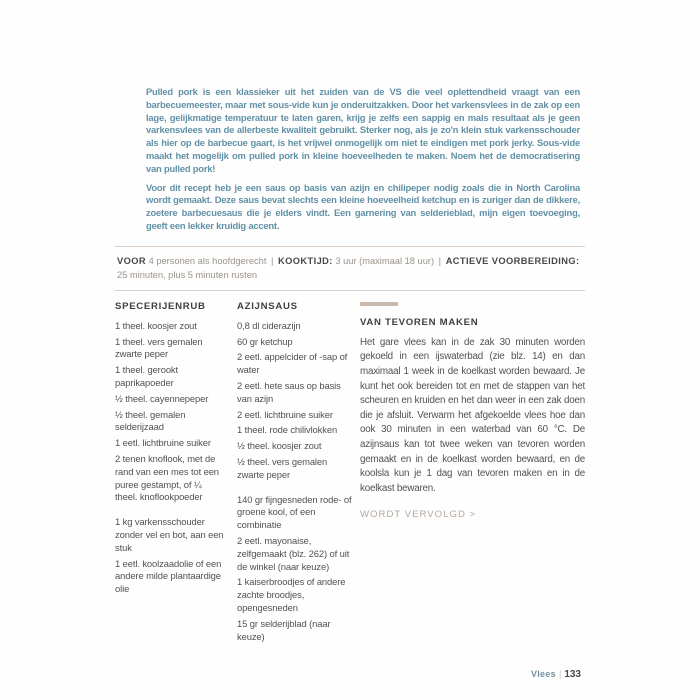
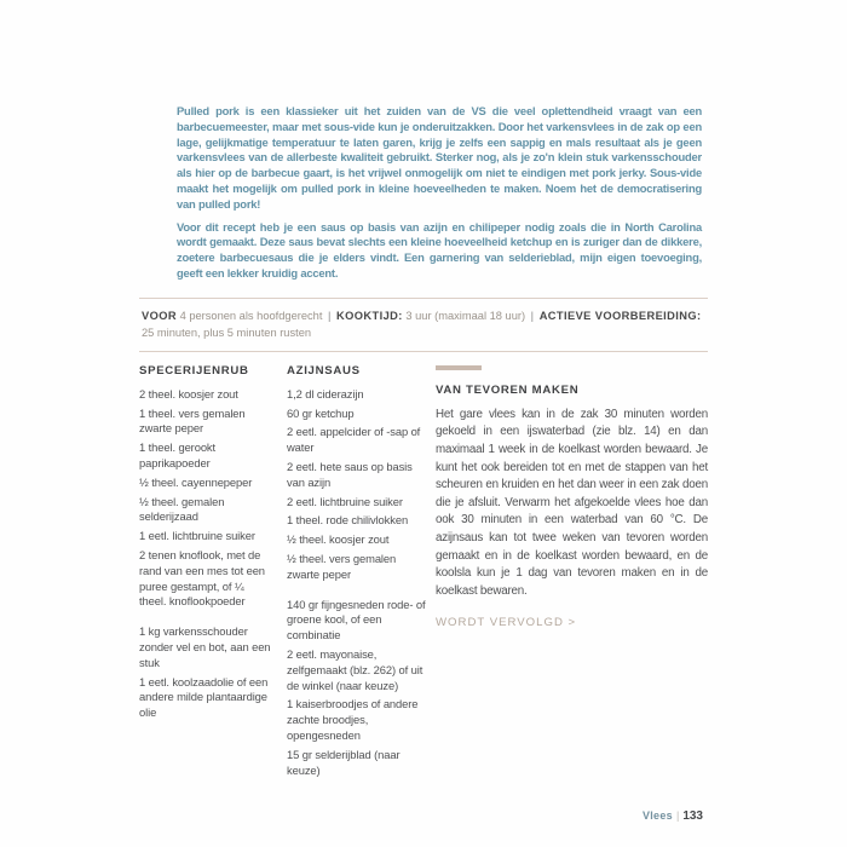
  Pulled pork is een klassieker uit het zuiden van de VS die veel oplettendheid vraagt van een barbecuemeester, maar met sous-vide kun je onderuitzakken. Door het varkensvlees in de zak op een lage, gelijkmatige temperatuur te laten garen, krijg je zelfs een sappig en mals resultaat als je geen varkensvlees van de allerbeste kwaliteit gebruikt. Sterker nog, als je zo'n klein stuk varkensschouder als hier op de barbecue gaart, is het vrijwel onmogelijk om niet te eindigen met pork jerky. Sous-vide maakt het mogelijk om pulled pork in kleine hoeveelheden te maken. Noem het de democratisering van pulled pork!
  Voor dit recept heb je een saus op basis van azijn en chilipeper nodig zoals die in North Carolina wordt gemaakt. Deze saus bevat slechts een kleine hoeveelheid ketchup en is zuriger dan de dikkere, zoetere barbecuesaus die je elders vindt. Een garnering van selderieblad, mijn eigen toevoeging, geeft een lekker kruidig accent.
  VOOR 4 personen als hoofdgerecht | KOOKTIJD: 3 uur (maximaal 18 uur) | ACTIEVE VOORBEREIDING: 25 minuten, plus 5 minuten rusten
  SPECERIJENRUB
- 1 theel. koosjer zout
+ 2 theel. koosjer zout
  1 theel. vers gemalen zwarte peper
  1 theel. gerookt paprikapoeder
  ½ theel. cayennepeper
  ½ theel. gemalen selderijzaad
  1 eetl. lichtbruine suiker
  2 tenen knoflook, met de rand van een mes tot een puree gestampt, of ¼ theel. knoflookpoeder
  1 kg varkensschouder zonder vel en bot, aan een stuk
  1 eetl. koolzaadolie of een andere milde plantaardige olie
  AZIJNSAUS
- 0,8 dl ciderazijn
+ 1,2 dl ciderazijn
  60 gr ketchup
  2 eetl. appelcider of -sap of water
  2 eetl. hete saus op basis van azijn
  2 eetl. lichtbruine suiker
  1 theel. rode chilivlokken
  ½ theel. koosjer zout
  ½ theel. vers gemalen zwarte peper
  140 gr fijngesneden rode- of groene kool, of een combinatie
  2 eetl. mayonaise, zelfgemaakt (blz. 262) of uit de winkel (naar keuze)
  1 kaiserbroodjes of andere zachte broodjes, opengesneden
  15 gr selderijblad (naar keuze)
  VAN TEVOREN MAKEN
  Het gare vlees kan in de zak 30 minuten worden gekoeld in een ijswaterbad (zie blz. 14) en dan maximaal 1 week in de koelkast worden bewaard. Je kunt het ook bereiden tot en met de stappen van het scheuren en kruiden en het dan weer in een zak doen die je afsluit. Verwarm het afgekoelde vlees hoe dan ook 30 minuten in een waterbad van 60 °C. De azijnsaus kan tot twee weken van tevoren worden gemaakt en in de koelkast worden bewaard, en de koolsla kun je 1 dag van tevoren maken en in de koelkast bewaren.
  WORDT VERVOLGD >
  Vlees | 133
